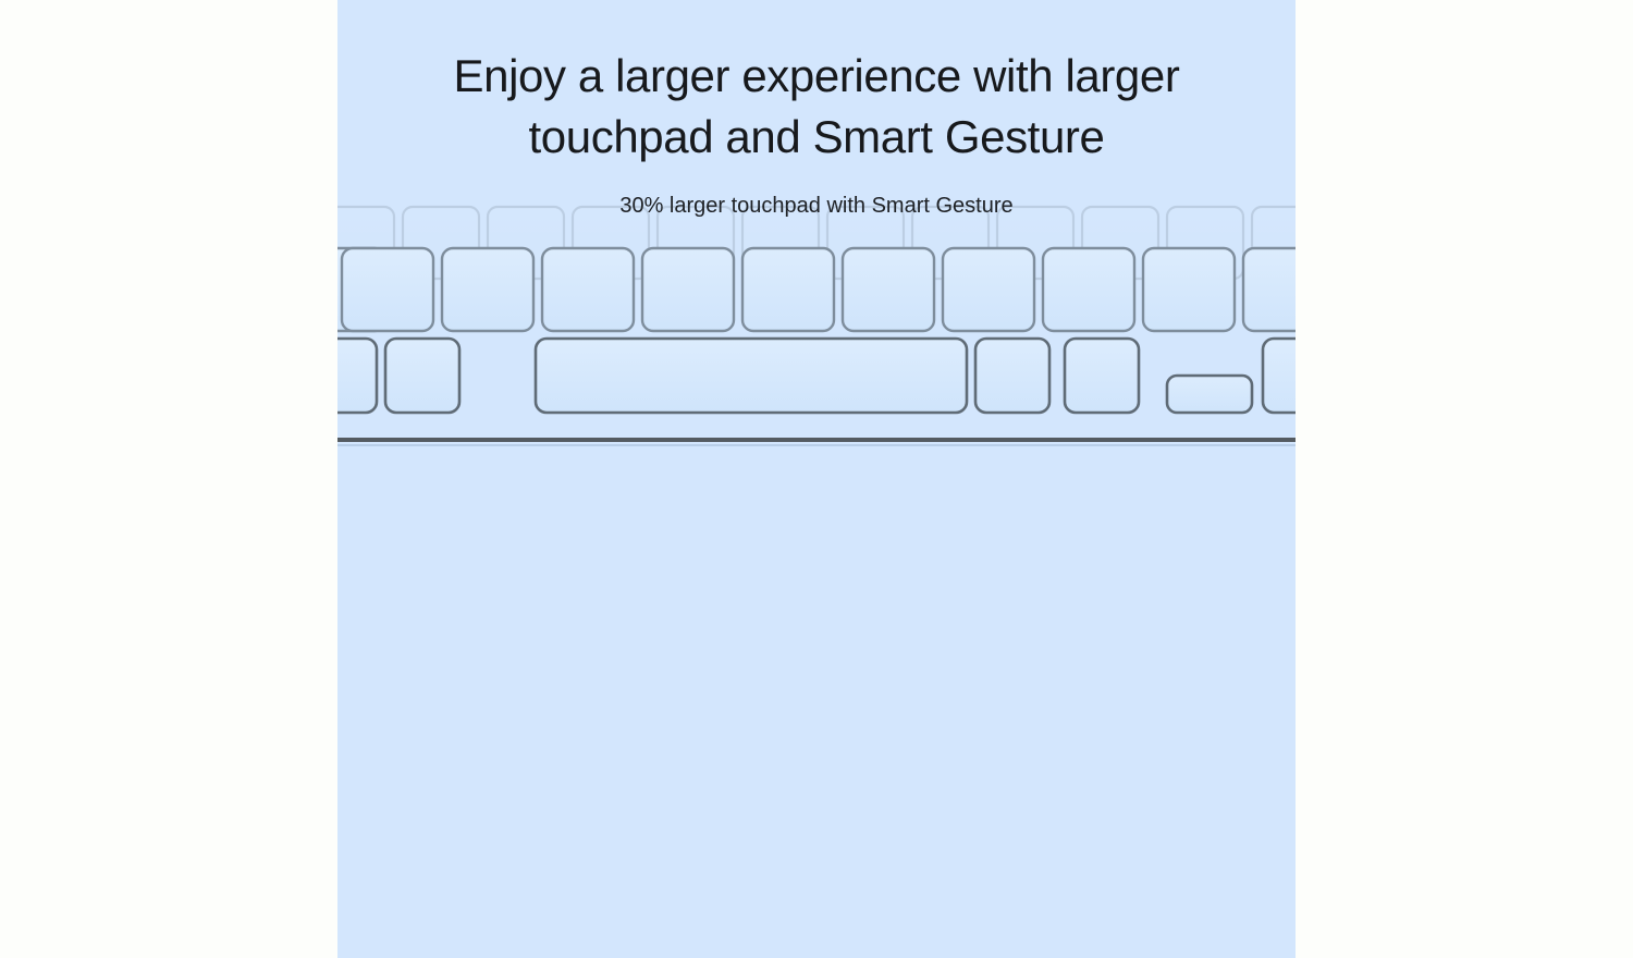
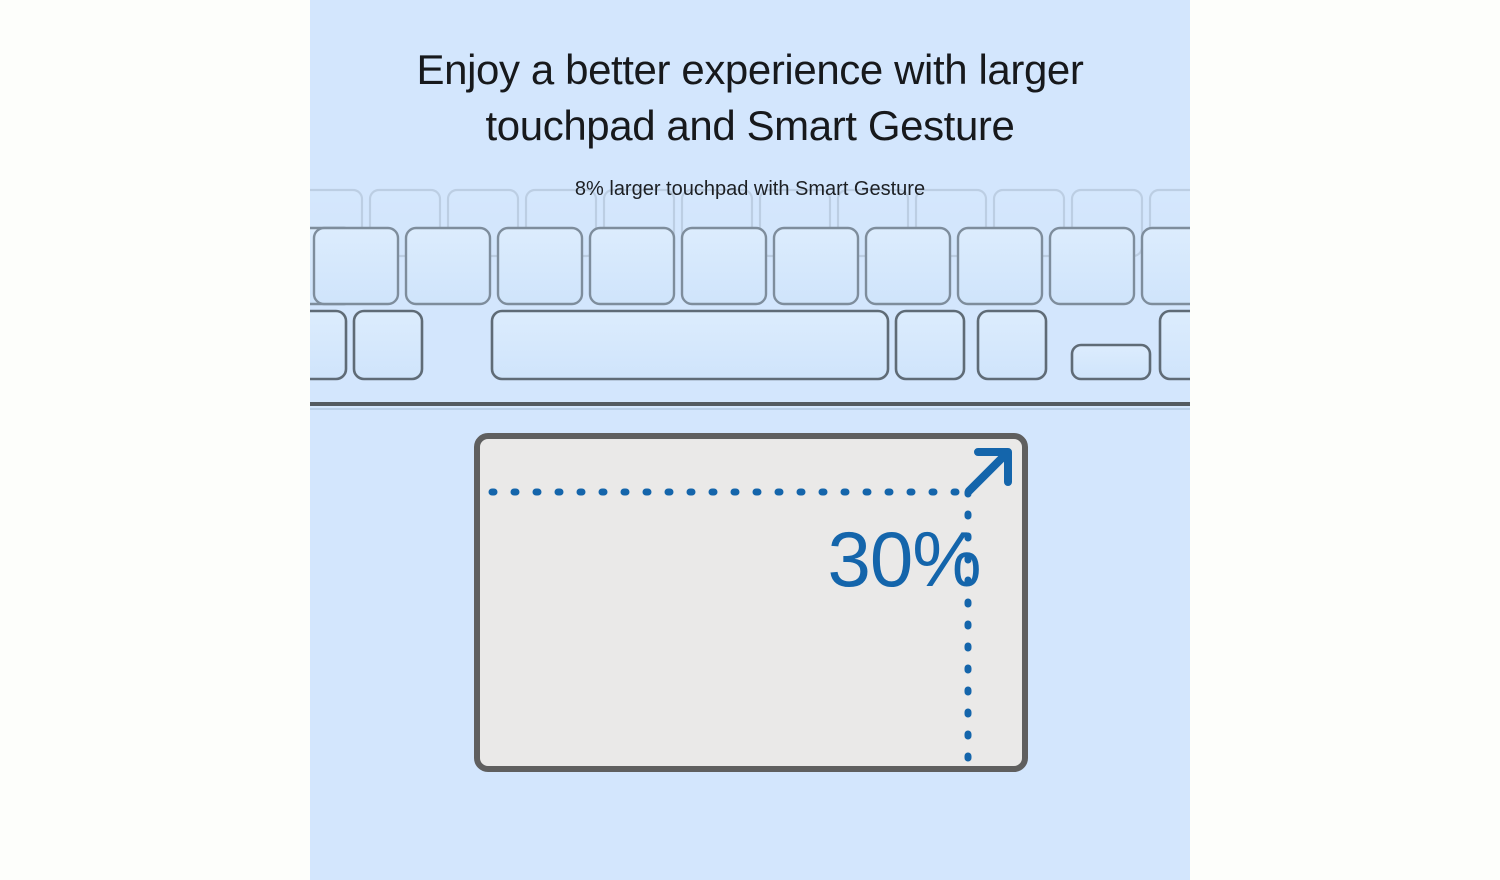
- Enjoy a larger experience with larger touchpad and Smart Gesture
+ Enjoy a better experience with larger touchpad and Smart Gesture
- 30% larger touchpad with Smart Gesture
+ 8% larger touchpad with Smart Gesture
+ 30%
